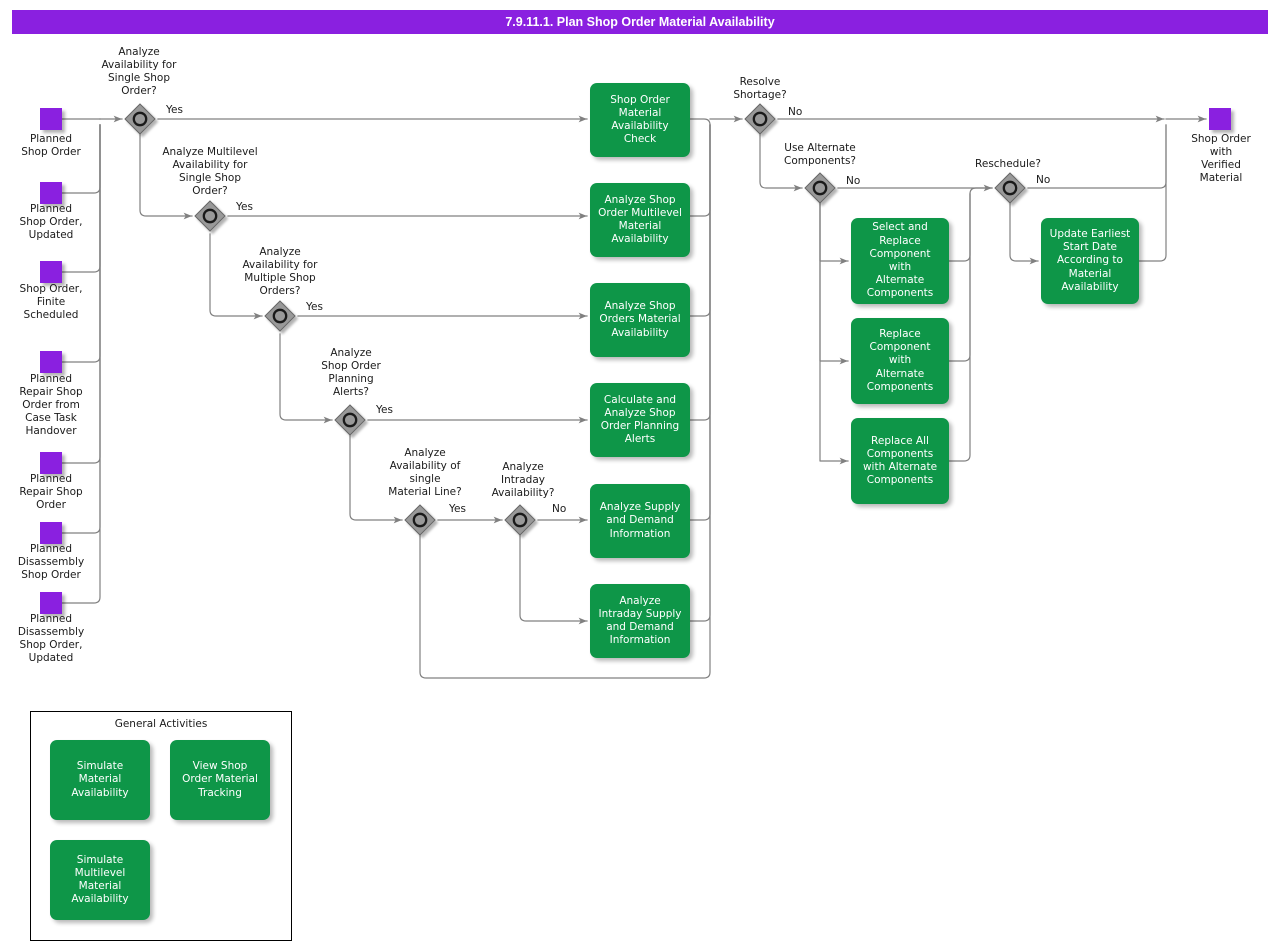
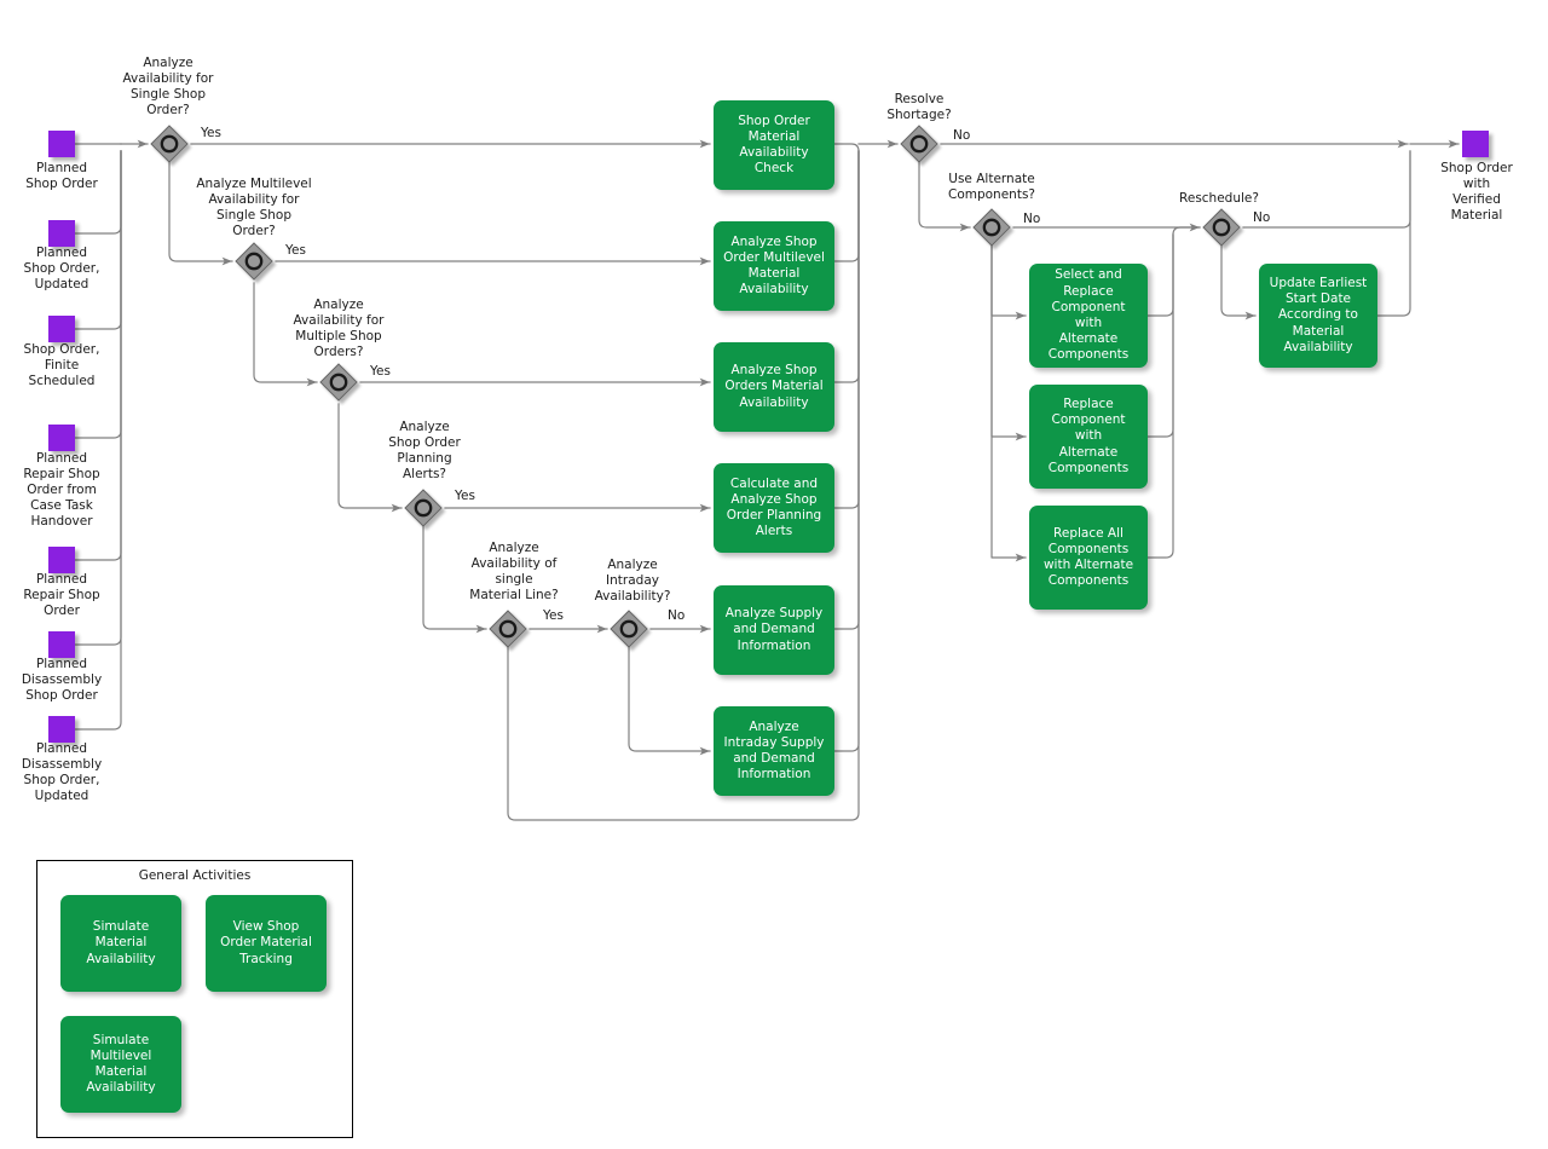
- 7.9.11.1. Plan Shop Order Material Availability
  Planned
  Shop Order
  Planned
  Shop Order,
  Updated
  Shop Order,
  Finite
  Scheduled
  Planned
  Repair Shop
  Order from
  Case Task
  Handover
  Planned
  Repair Shop
  Order
  Planned
  Disassembly
  Shop Order
  Planned
  Disassembly
  Shop Order,
  Updated
  Shop Order
  with
  Verified
  Material
  Analyze
  Availability for
  Single Shop
  Order?
  Yes
  Analyze Multilevel
  Availability for
  Single Shop
  Order?
  Yes
  Analyze
  Availability for
  Multiple Shop
  Orders?
  Yes
  Analyze
  Shop Order
  Planning
  Alerts?
  Yes
  Analyze
  Availability of
  single
  Material Line?
  Yes
  Analyze
  Intraday
  Availability?
  No
  Resolve
  Shortage?
  No
  Use Alternate
  Components?
  No
  Reschedule?
  No
  Shop Order
  Material
  Availability
  Check
  Analyze Shop
  Order Multilevel
  Material
  Availability
  Analyze Shop
  Orders Material
  Availability
  Calculate and
  Analyze Shop
  Order Planning
  Alerts
  Analyze Supply
  and Demand
  Information
  Analyze
  Intraday Supply
  and Demand
  Information
  Select and
  Replace
  Component with
  Alternate
  Components
  Replace
  Component with
  Alternate
  Components
  Replace All
  Components
  with Alternate
  Components
  Update Earliest
  Start Date
  According to
  Material
  Availability
  General Activities
  Simulate
  Material
  Availability
  View Shop
  Order Material
  Tracking
  Simulate
  Multilevel
  Material
  Availability
